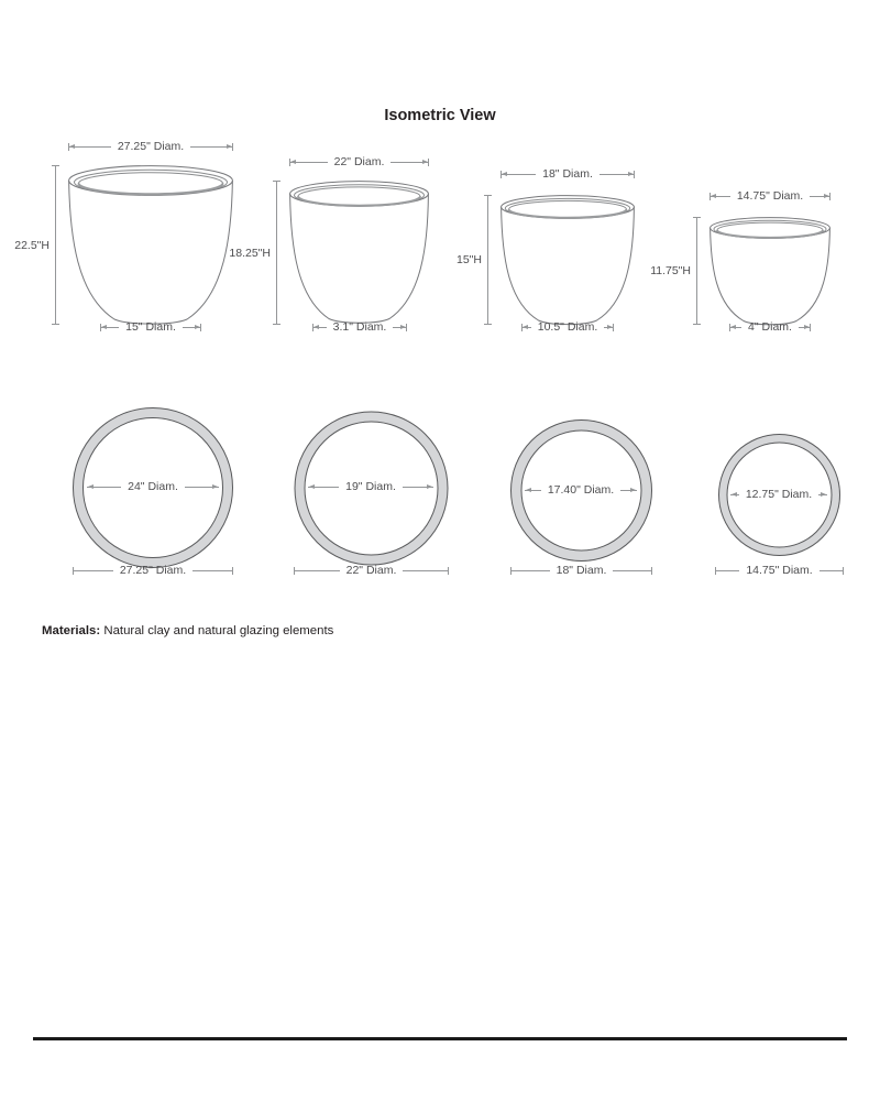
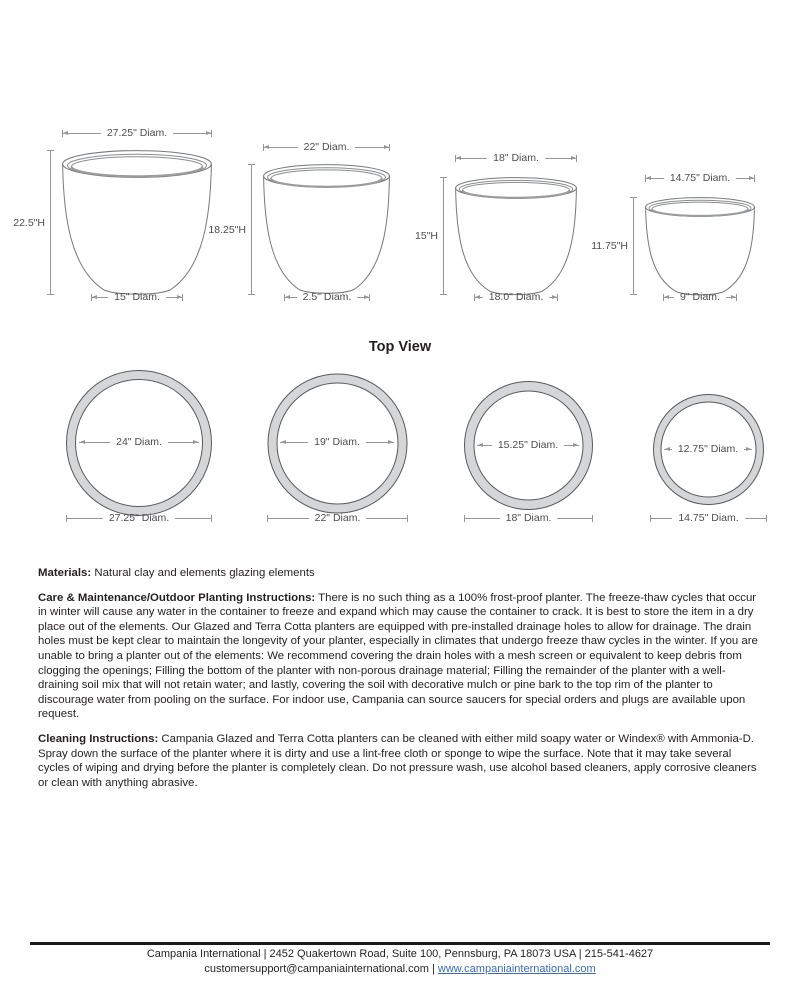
- Isometric View
  27.25" Diam.
  22.5"H
  15" Diam.
  22" Diam.
  18.25"H
- 3.1" Diam.
+ 2.5" Diam.
  18" Diam.
  15"H
- 10.5" Diam.
+ 18.0" Diam.
  14.75" Diam.
  11.75"H
- 4" Diam.
+ 9" Diam.
+ Top View
  24" Diam.
  27.25" Diam.
  19" Diam.
  22" Diam.
- 17.40" Diam.
+ 15.25" Diam.
  18" Diam.
  12.75" Diam.
  14.75" Diam.
- Materials: Natural clay and natural glazing elements
+ Materials: Natural clay and elements glazing elements
+ Care & Maintenance/Outdoor Planting Instructions: There is no such thing as a 100% frost-proof planter. The freeze-thaw cycles that occur in winter will cause any water in the container to freeze and expand which may cause the container to crack. It is best to store the item in a dry place out of the elements. Our Glazed and Terra Cotta planters are equipped with pre-installed drainage holes to allow for drainage. The drain holes must be kept clear to maintain the longevity of your planter, especially in climates that undergo freeze thaw cycles in the winter. If you are unable to bring a planter out of the elements: We recommend covering the drain holes with a mesh screen or equivalent to keep debris from clogging the openings; Filling the bottom of the planter with non-porous drainage material; Filling the remainder of the planter with a well-draining soil mix that will not retain water; and lastly, covering the soil with decorative mulch or pine bark to the top rim of the planter to discourage water from pooling on the surface. For indoor use, Campania can source saucers for special orders and plugs are available upon request.
+ Cleaning Instructions: Campania Glazed and Terra Cotta planters can be cleaned with either mild soapy water or Windex® with Ammonia-D. Spray down the surface of the planter where it is dirty and use a lint-free cloth or sponge to wipe the surface. Note that it may take several cycles of wiping and drying before the planter is completely clean. Do not pressure wash, use alcohol based cleaners, apply corrosive cleaners or clean with anything abrasive.
+ Campania International | 2452 Quakertown Road, Suite 100, Pennsburg, PA 18073 USA | 215-541-4627
+ customersupport@campaniainternational.com | www.campaniainternational.com
